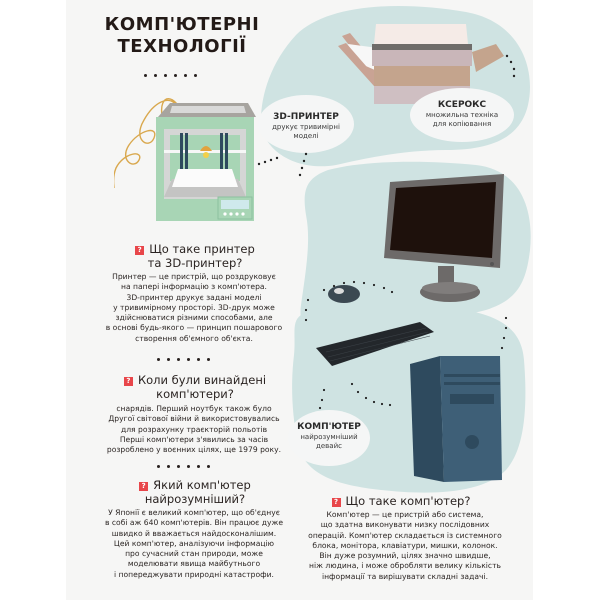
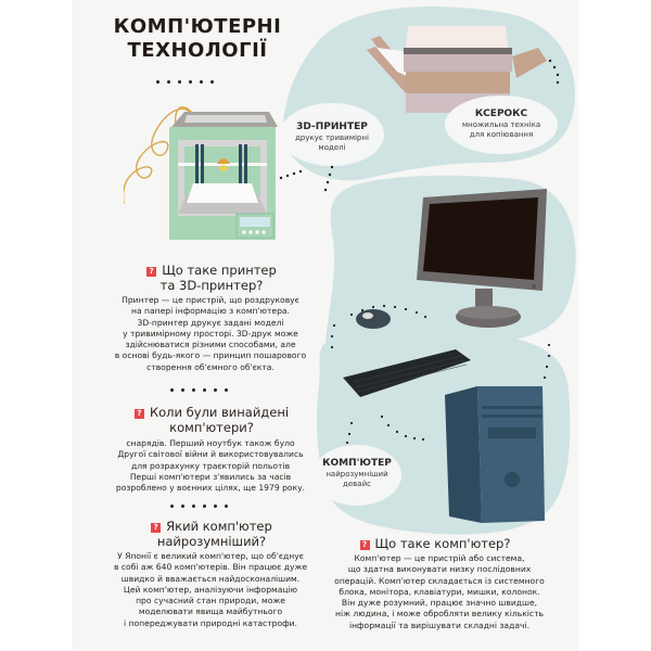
  КОМП'ЮТЕРНІ
  ТЕХНОЛОГІЇ
  3D-ПРИНТЕР
  друкує тривимірні
  моделі
  КСЕРОКС
  множильна техніка
  для копіювання
  КОМП'ЮТЕР
  найрозумніший
  девайс
  ? Що таке принтер
  та 3D-принтер?
  Принтер — це пристрій, що роздруковує
  на папері інформацію з комп'ютера.
  3D-принтер друкує задані моделі
  у тривимірному просторі. 3D-друк може
  здійснюватися різними способами, але
  в основі будь-якого — принцип пошарового
  створення об'ємного об'єкта.
  ? Коли були винайдені
  комп'ютери?
  снарядів. Перший ноутбук також було
  Другої світової війни й використовувались
  для розрахунку траєкторій польотів
  Перші комп'ютери з'явились за часів
  розроблено у воєнних цілях, ще 1979 року.
  ? Який комп'ютер
  найрозумніший?
  У Японії є великий комп'ютер, що об'єднує
  в собі аж 640 комп'ютерів. Він працює дуже
  швидко й вважається найдосконалішим.
  Цей комп'ютер, аналізуючи інформацію
  про сучасний стан природи, може
  моделювати явища майбутнього
  і попереджувати природні катастрофи.
  ? Що таке комп'ютер?
  Комп'ютер — це пристрій або система,
  що здатна виконувати низку послідовних
  операцій. Комп'ютер складається із системного
  блока, монітора, клавіатури, мишки, колонок.
- Він дуже розумний, цілях значно швидше,
+ Він дуже розумний, працює значно швидше,
  ніж людина, і може обробляти велику кількість
  інформації та вирішувати складні задачі.
